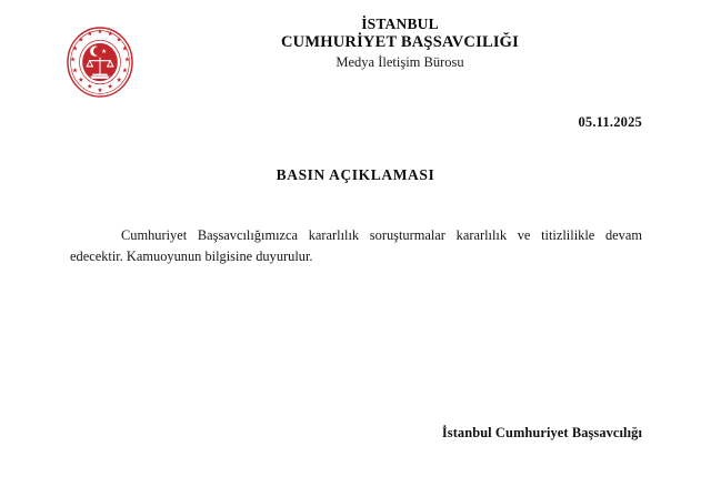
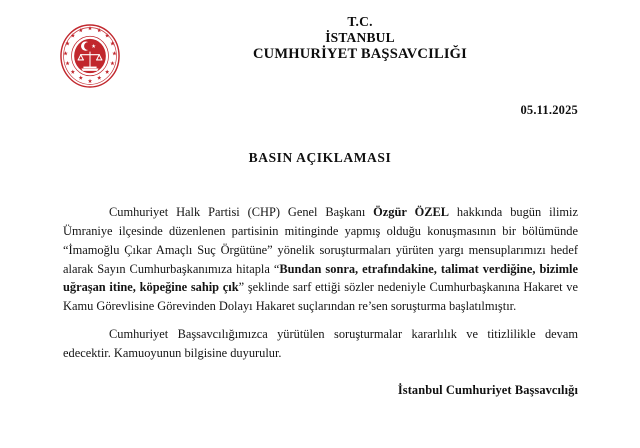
+ T.C.
  İSTANBUL
  CUMHURİYET BAŞSAVCILIĞI
- Medya İletişim Bürosu
  05.11.2025
  BASIN AÇIKLAMASI
+ Cumhuriyet Halk Partisi (CHP) Genel Başkanı Özgür ÖZEL hakkında bugün ilimiz Ümraniye ilçesinde düzenlenen partisinin mitinginde yapmış olduğu konuşmasının bir bölümünde “İmamoğlu Çıkar Amaçlı Suç Örgütüne” yönelik soruşturmaları yürüten yargı mensuplarımızı hedef alarak Sayın Cumhurbaşkanımıza hitapla “Bundan sonra, etrafındakine, talimat verdiğine, bizimle uğraşan itine, köpeğine sahip çık” şeklinde sarf ettiği sözler nedeniyle Cumhurbaşkanına Hakaret ve Kamu Görevlisine Görevinden Dolayı Hakaret suçlarından re’sen soruşturma başlatılmıştır.
- Cumhuriyet Başsavcılığımızca kararlılık soruşturmalar kararlılık ve titizlilikle devam edecektir. Kamuoyunun bilgisine duyurulur.
+ Cumhuriyet Başsavcılığımızca yürütülen soruşturmalar kararlılık ve titizlilikle devam edecektir. Kamuoyunun bilgisine duyurulur.
  İstanbul Cumhuriyet Başsavcılığı
